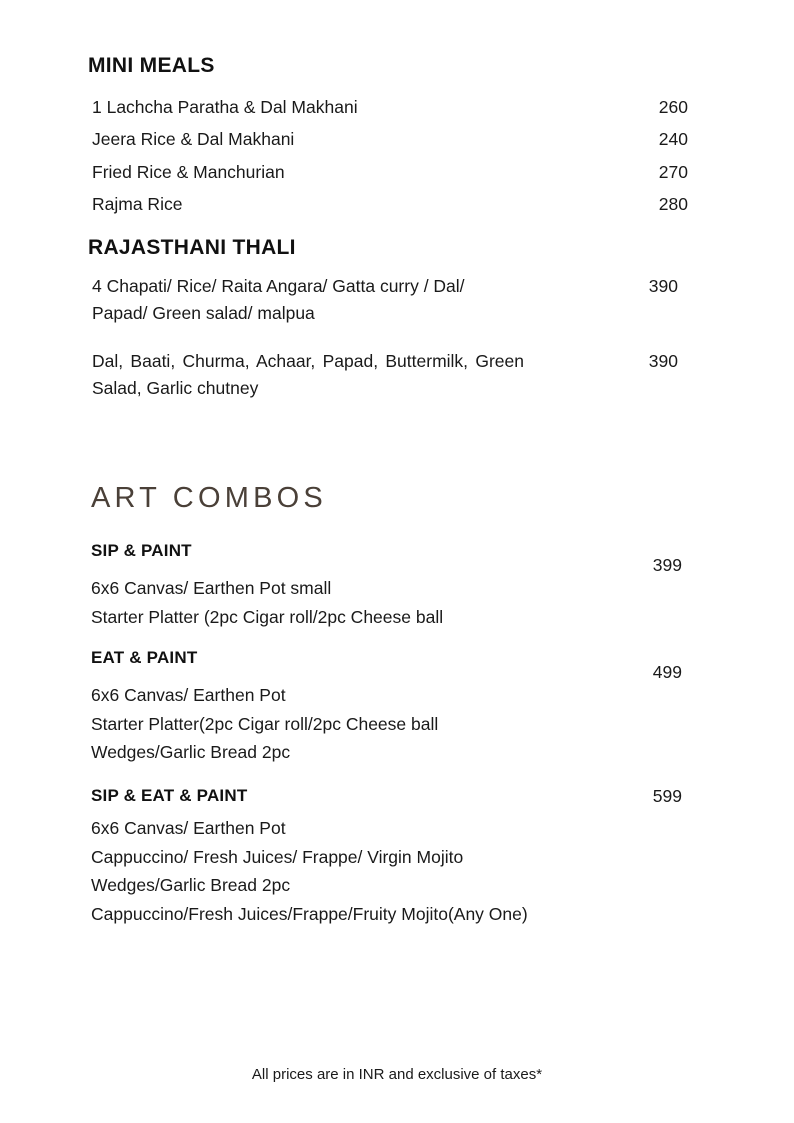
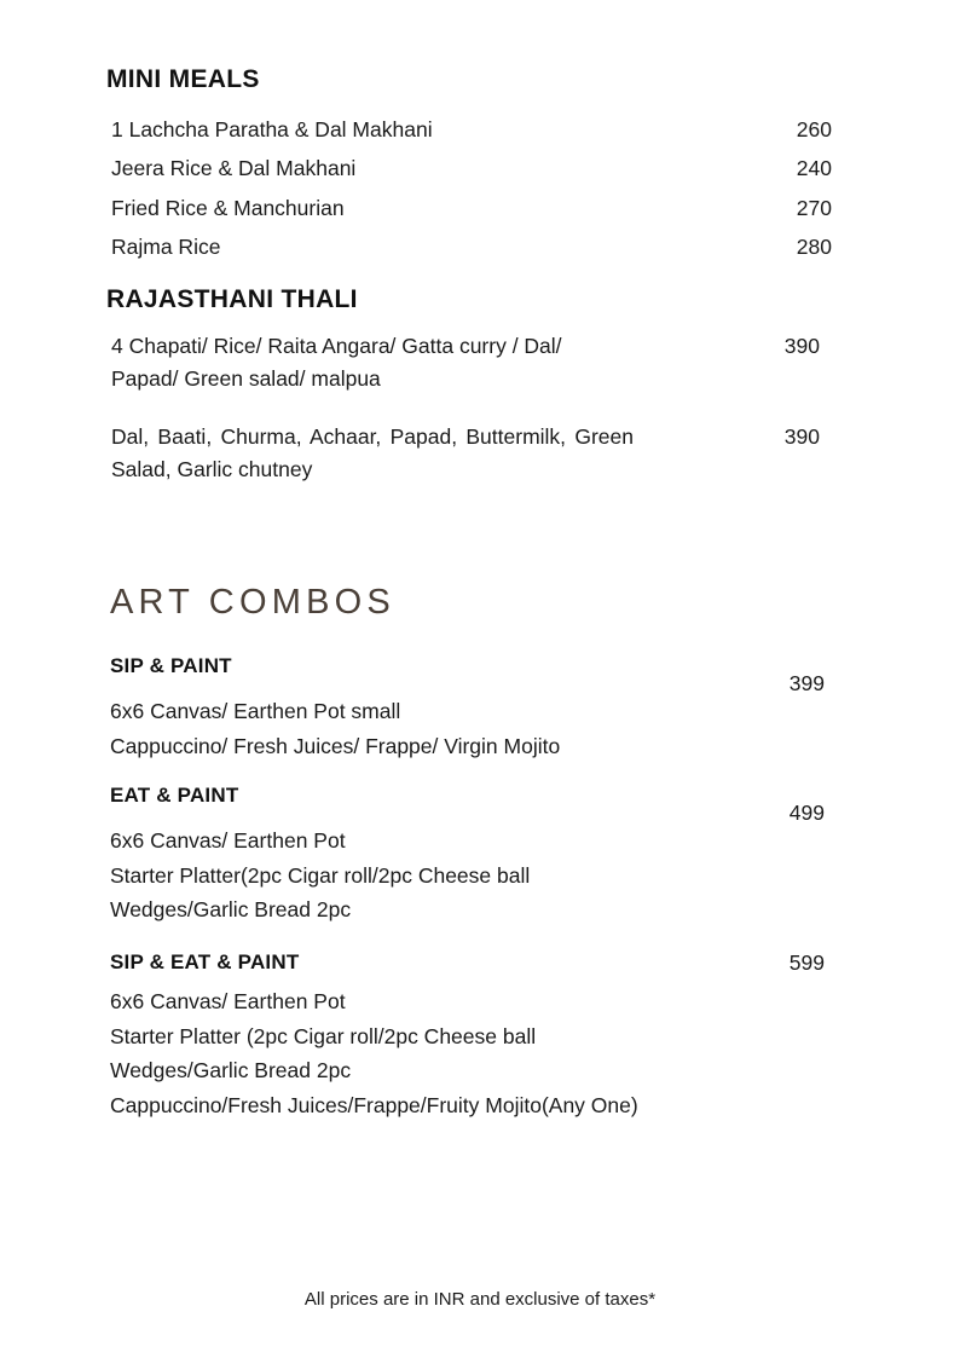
  MINI MEALS
  1 Lachcha Paratha & Dal Makhani
  260
  Jeera Rice & Dal Makhani
  240
  Fried Rice & Manchurian
  270
  Rajma Rice
  280
  RAJASTHANI THALI
  4 Chapati/ Rice/ Raita Angara/ Gatta curry / Dal/ Papad/ Green salad/ malpua
  390
  Dal, Baati, Churma, Achaar, Papad, Buttermilk, Green Salad, Garlic chutney
  390
  ART COMBOS
  SIP & PAINT
  399
  6x6 Canvas/ Earthen Pot small
- Starter Platter (2pc Cigar roll/2pc Cheese ball
+ Cappuccino/ Fresh Juices/ Frappe/ Virgin Mojito
  EAT & PAINT
  499
  6x6 Canvas/ Earthen Pot
  Starter Platter(2pc Cigar roll/2pc Cheese ball
  Wedges/Garlic Bread 2pc
  SIP & EAT & PAINT
  599
  6x6 Canvas/ Earthen Pot
- Cappuccino/ Fresh Juices/ Frappe/ Virgin Mojito
+ Starter Platter (2pc Cigar roll/2pc Cheese ball
  Wedges/Garlic Bread 2pc
  Cappuccino/Fresh Juices/Frappe/Fruity Mojito(Any One)
  All prices are in INR and exclusive of taxes*
